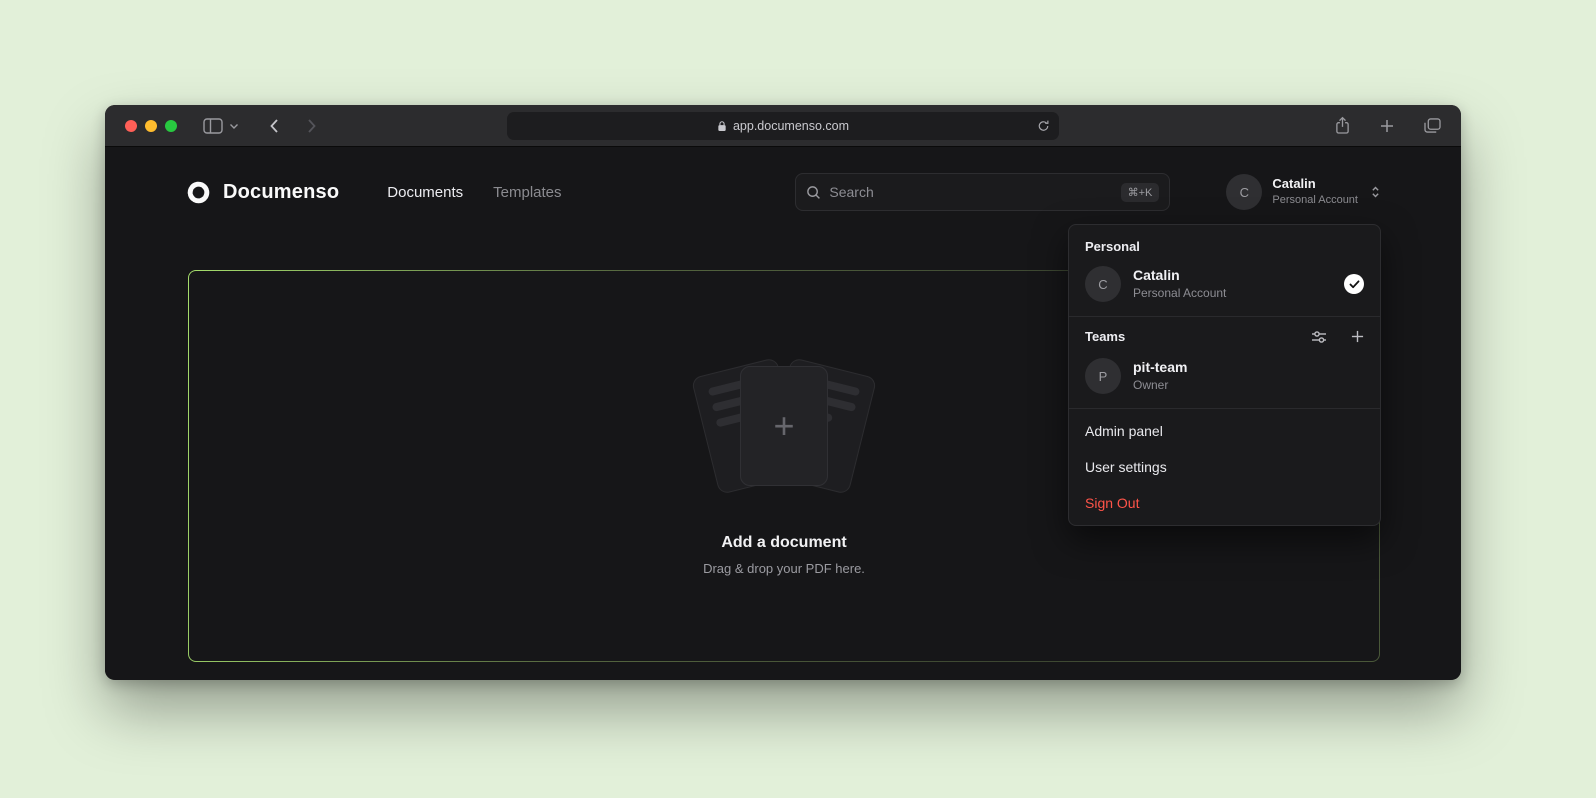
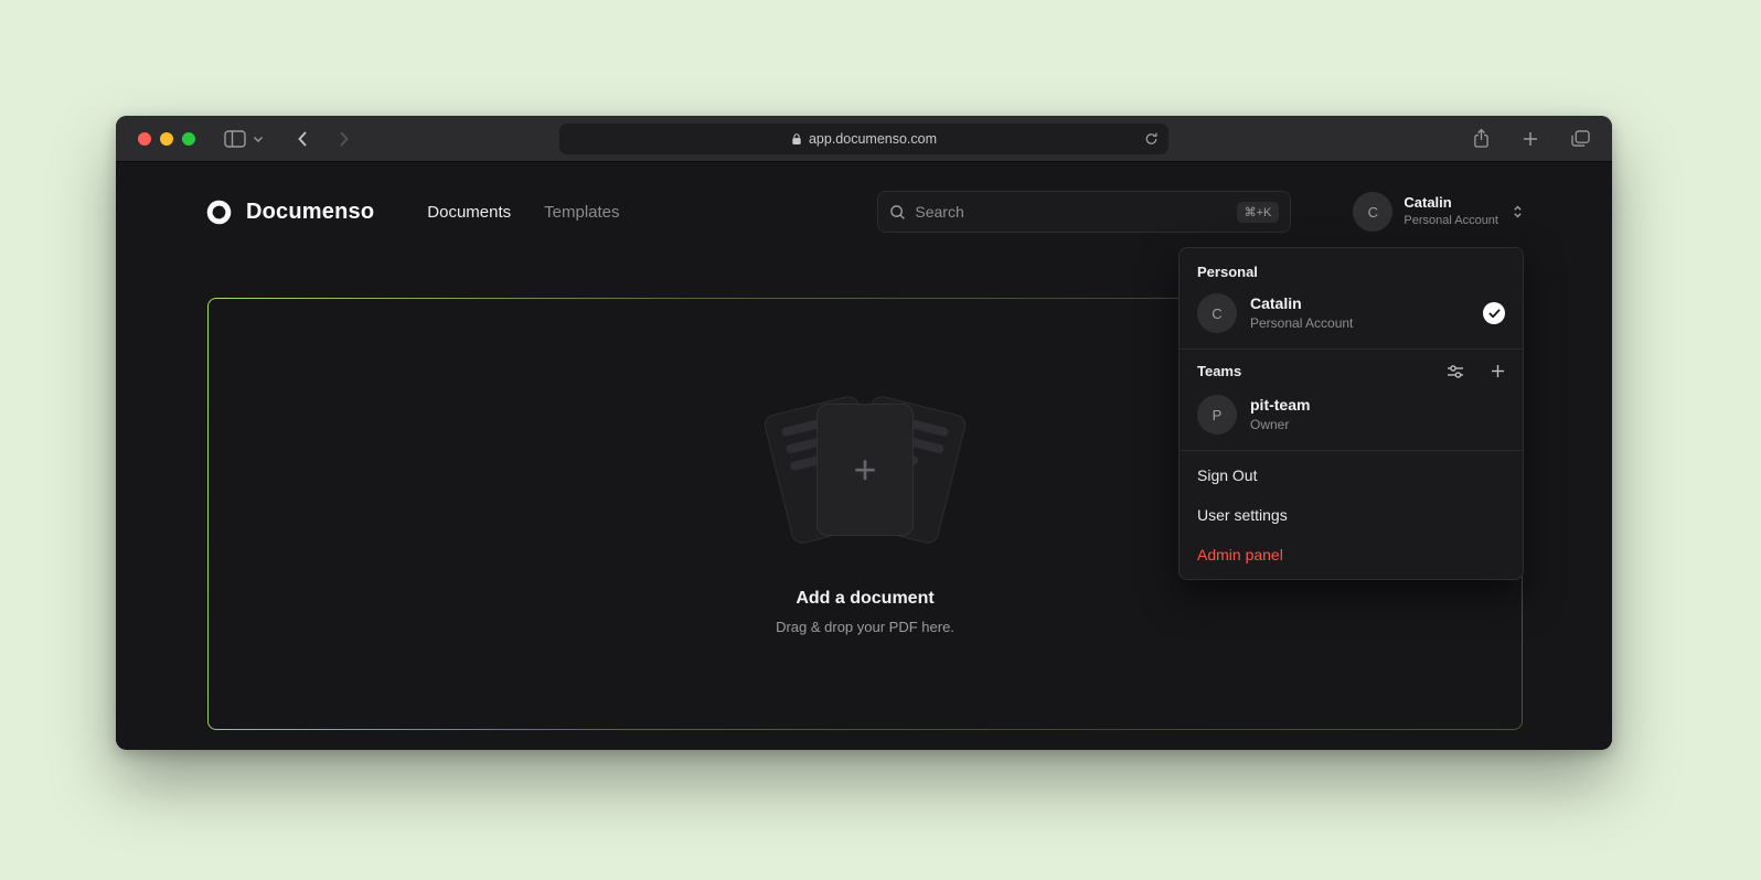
  app.documenso.com
  Documenso
  Documents
  Templates
  Search
  ⌘+K
  C
  Catalin
  Personal Account
  +
  Add a document
  Drag & drop your PDF here.
  Personal
  C
  Catalin
  Personal Account
  Teams
  P
  pit-team
  Owner
- Admin panel
+ Sign Out
  User settings
- Sign Out
+ Admin panel
